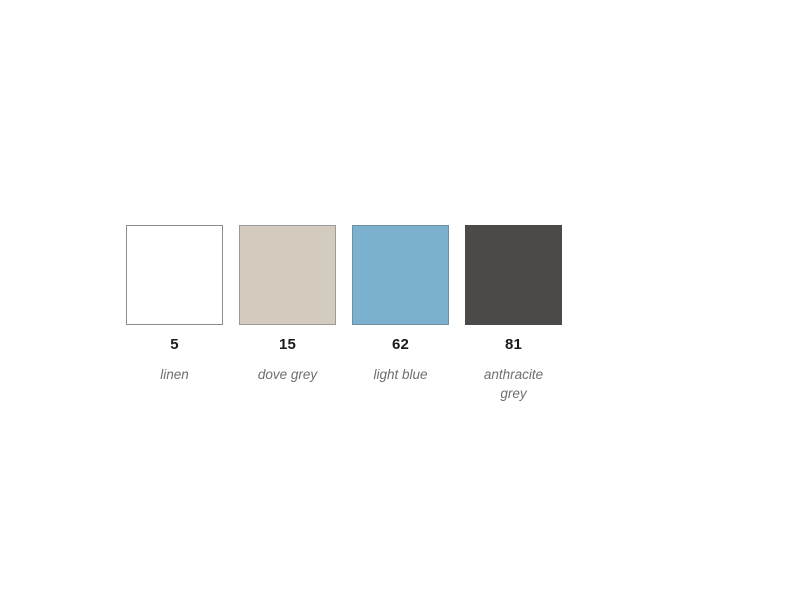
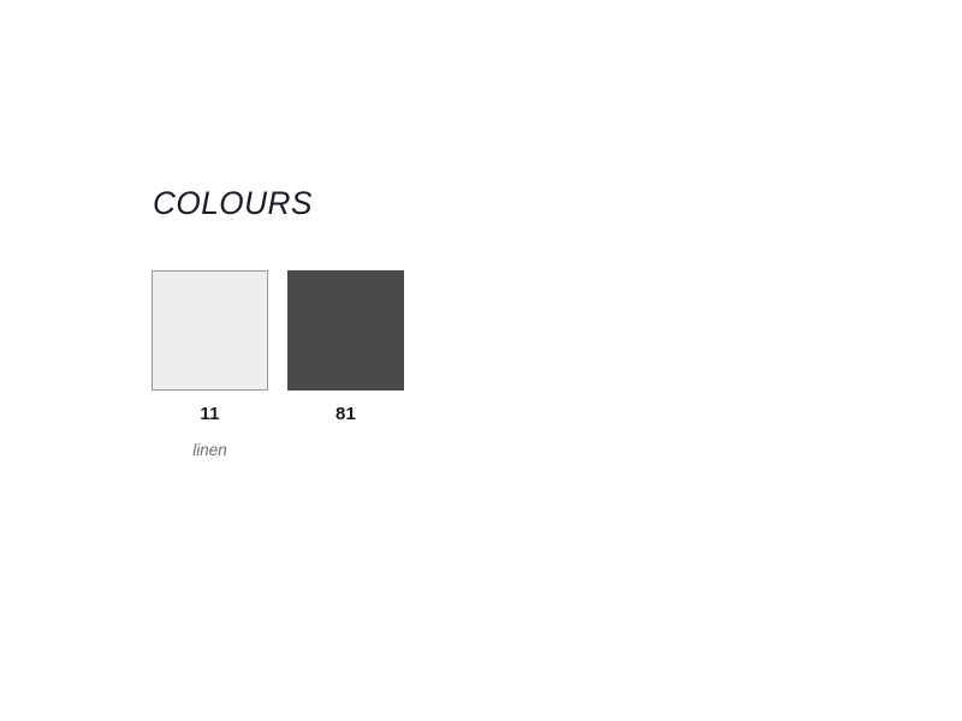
+ COLOURS
- 5
+ 11
  linen
- 15
- dove grey
- 62
- light blue
  81
- anthracite
- grey
